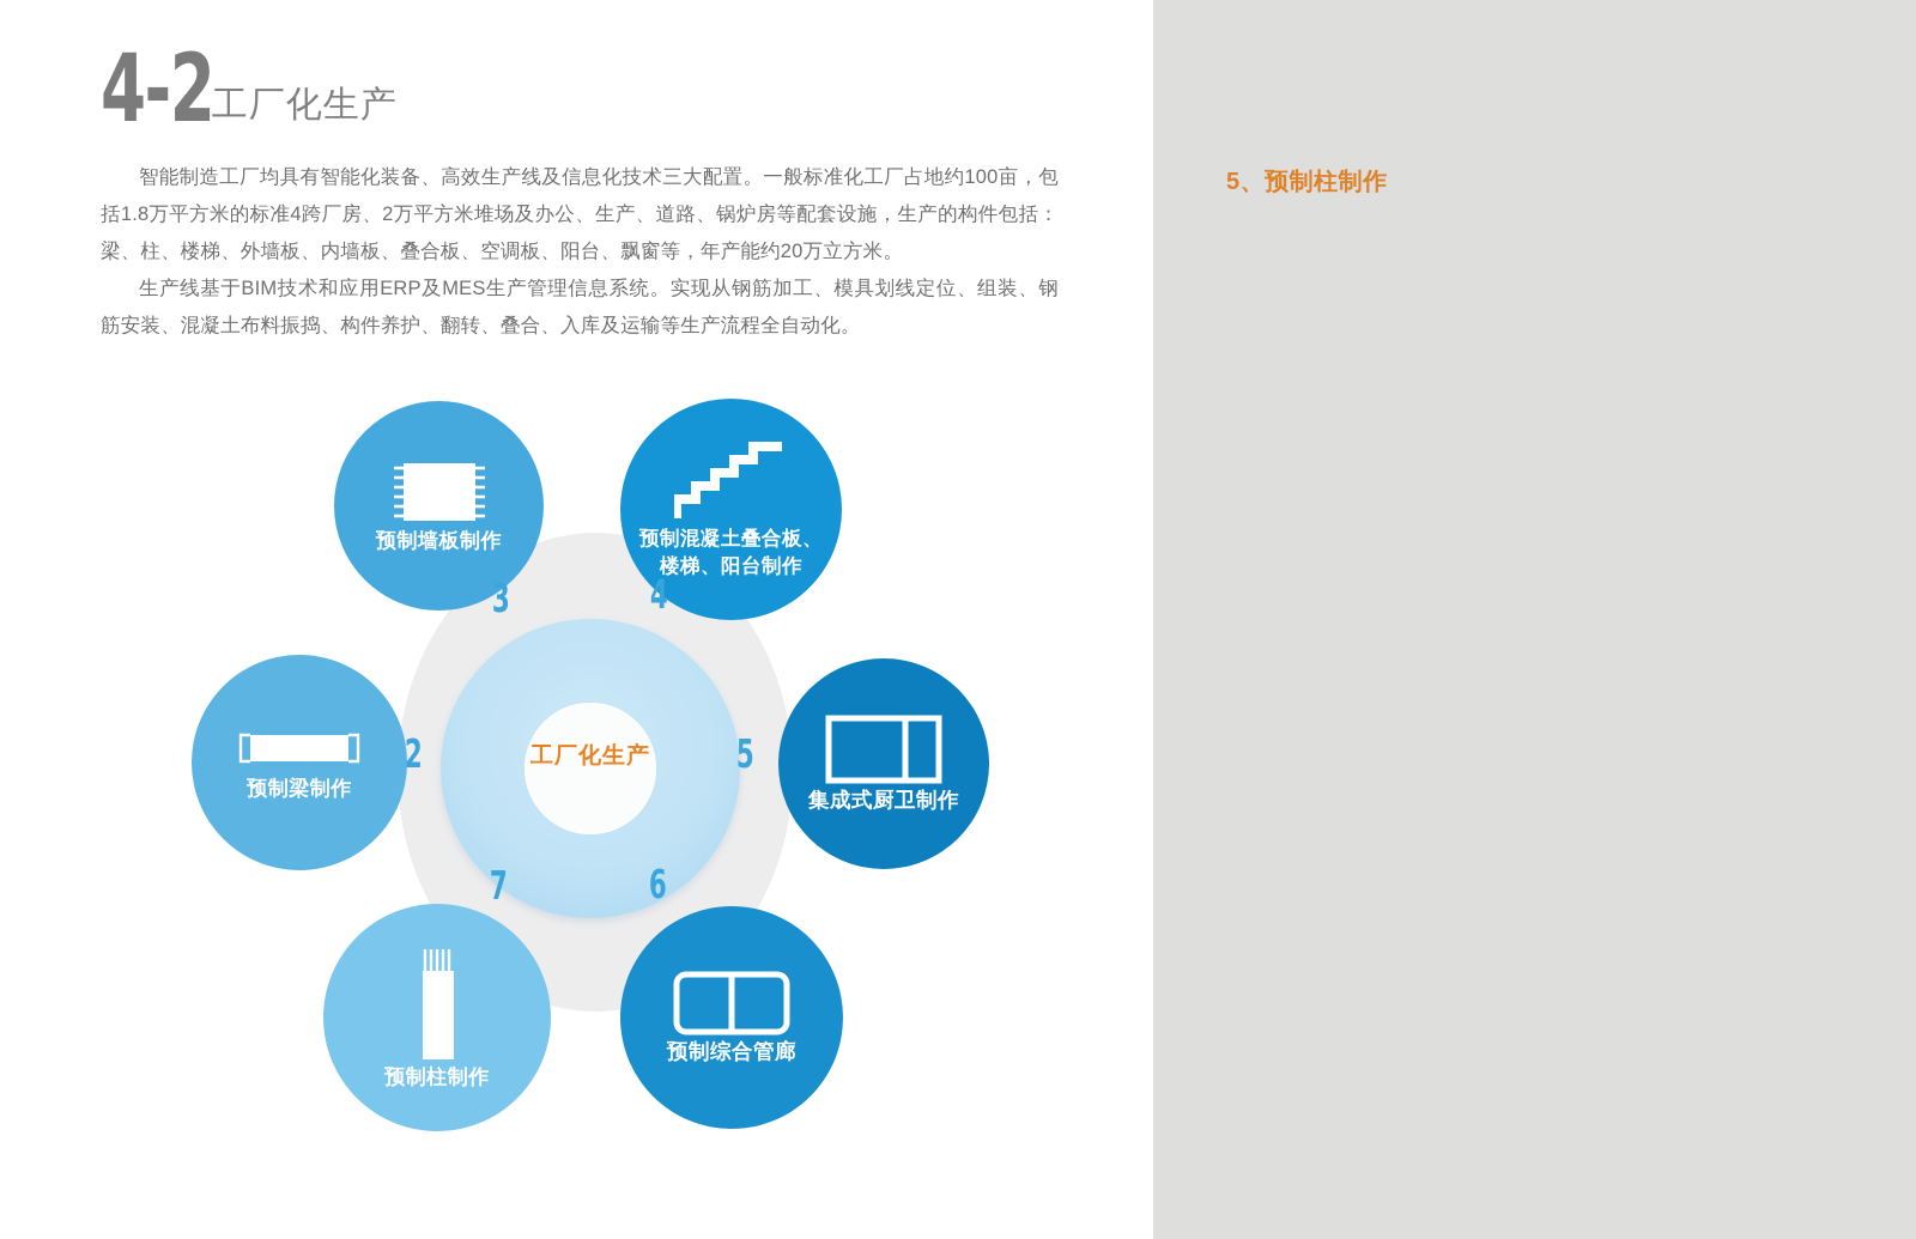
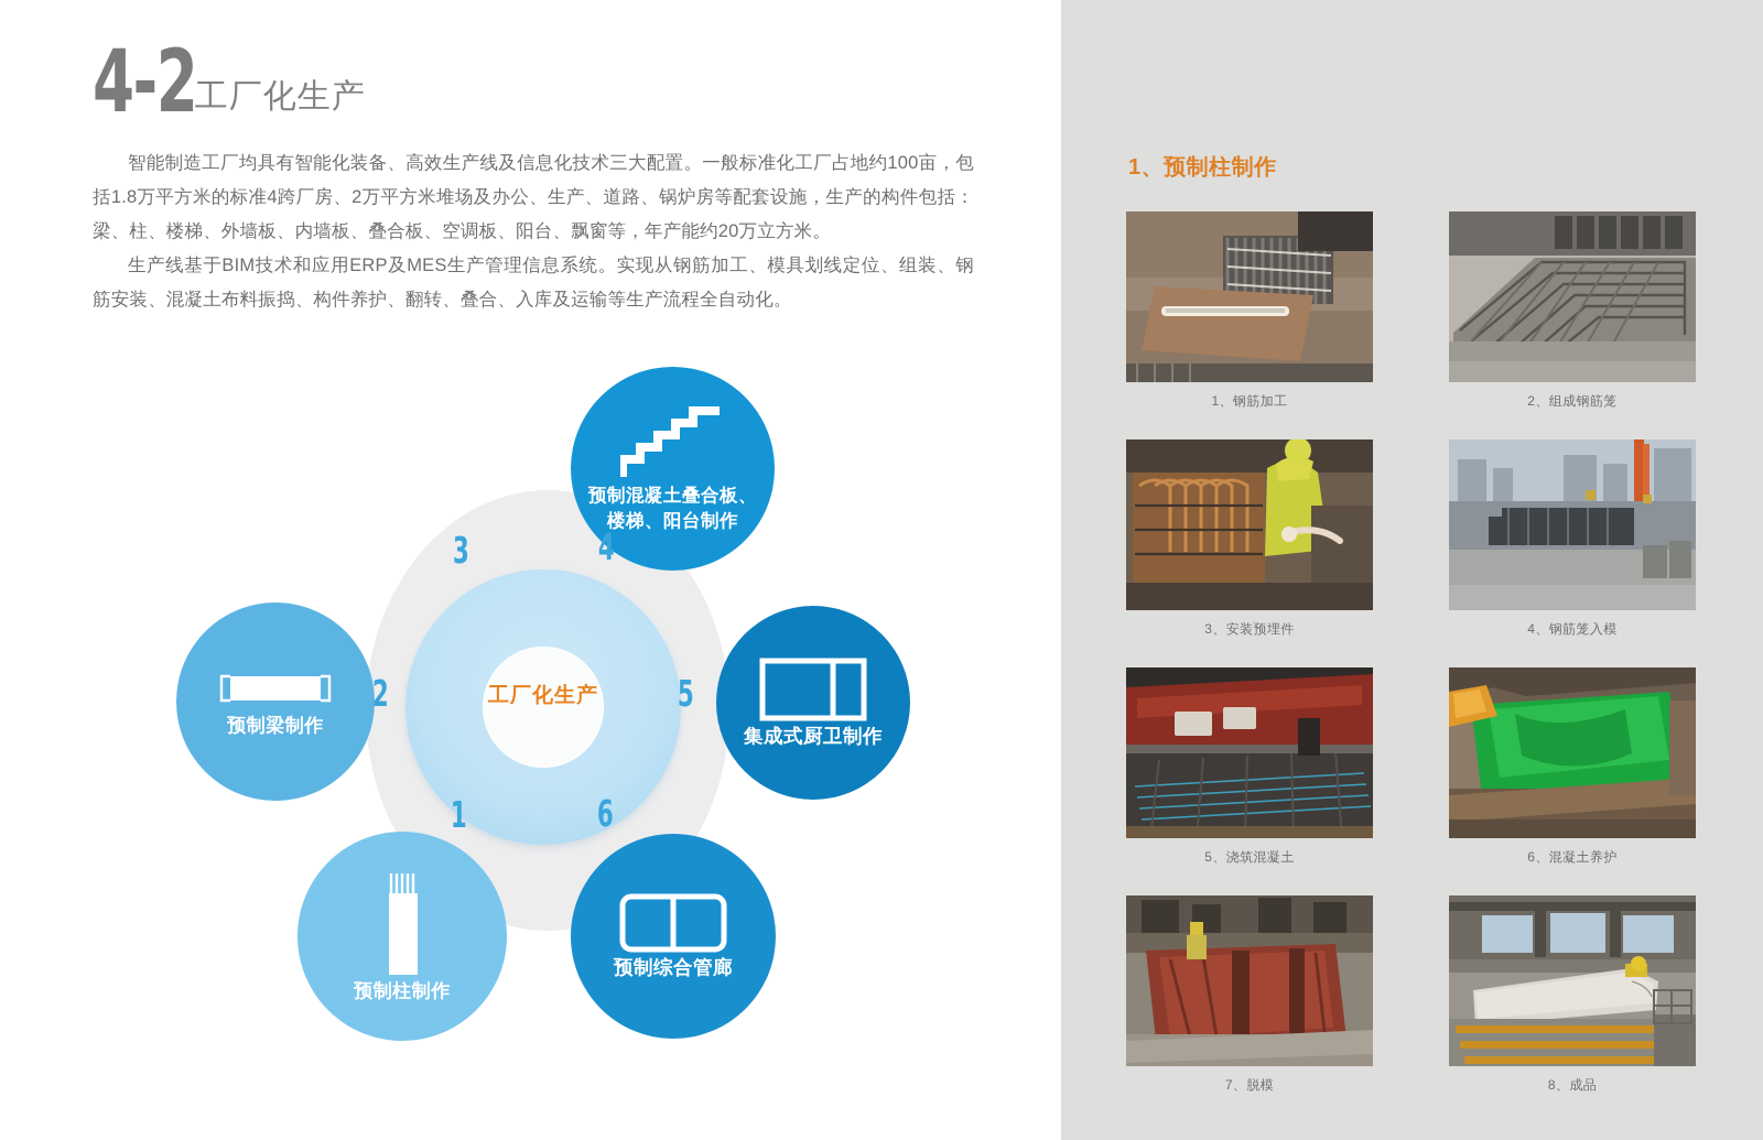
  4-2工厂化生产
  智能制造工厂均具有智能化装备、高效生产线及信息化技术三大配置。一般标准化工厂占地约100亩，包括1.8万平方米的标准4跨厂房、2万平方米堆场及办公、生产、道路、锅炉房等配套设施，生产的构件包括：梁、柱、楼梯、外墙板、内墙板、叠合板、空调板、阳台、飘窗等，年产能约20万立方米。
  生产线基于BIM技术和应用ERP及MES生产管理信息系统。实现从钢筋加工、模具划线定位、组装、钢筋安装、混凝土布料振捣、构件养护、翻转、叠合、入库及运输等生产流程全自动化。
  工厂化生产
- 7
+ 1
  2
  3
  4
  5
  6
- 预制墙板制作
  预制混凝土叠合板、
  楼梯、阳台制作
  预制梁制作
  集成式厨卫制作
  预制柱制作
  预制综合管廊
- 5、预制柱制作
+ 1、预制柱制作
+ 1、钢筋加工
+ 2、组成钢筋笼
+ 3、安装预埋件
+ 4、钢筋笼入模
+ 5、浇筑混凝土
+ 6、混凝土养护
+ 7、脱模
+ 8、成品
